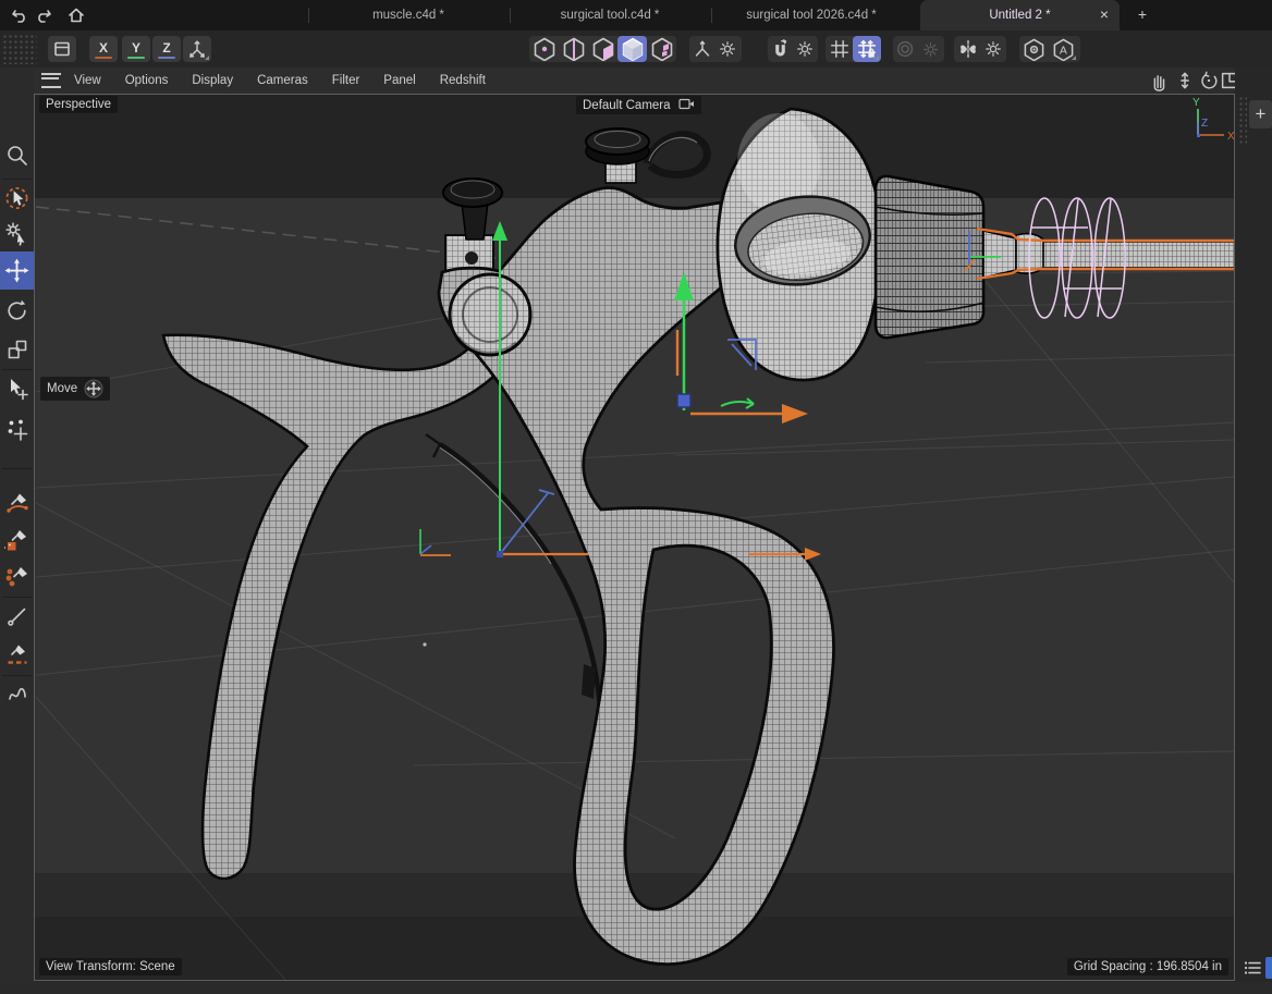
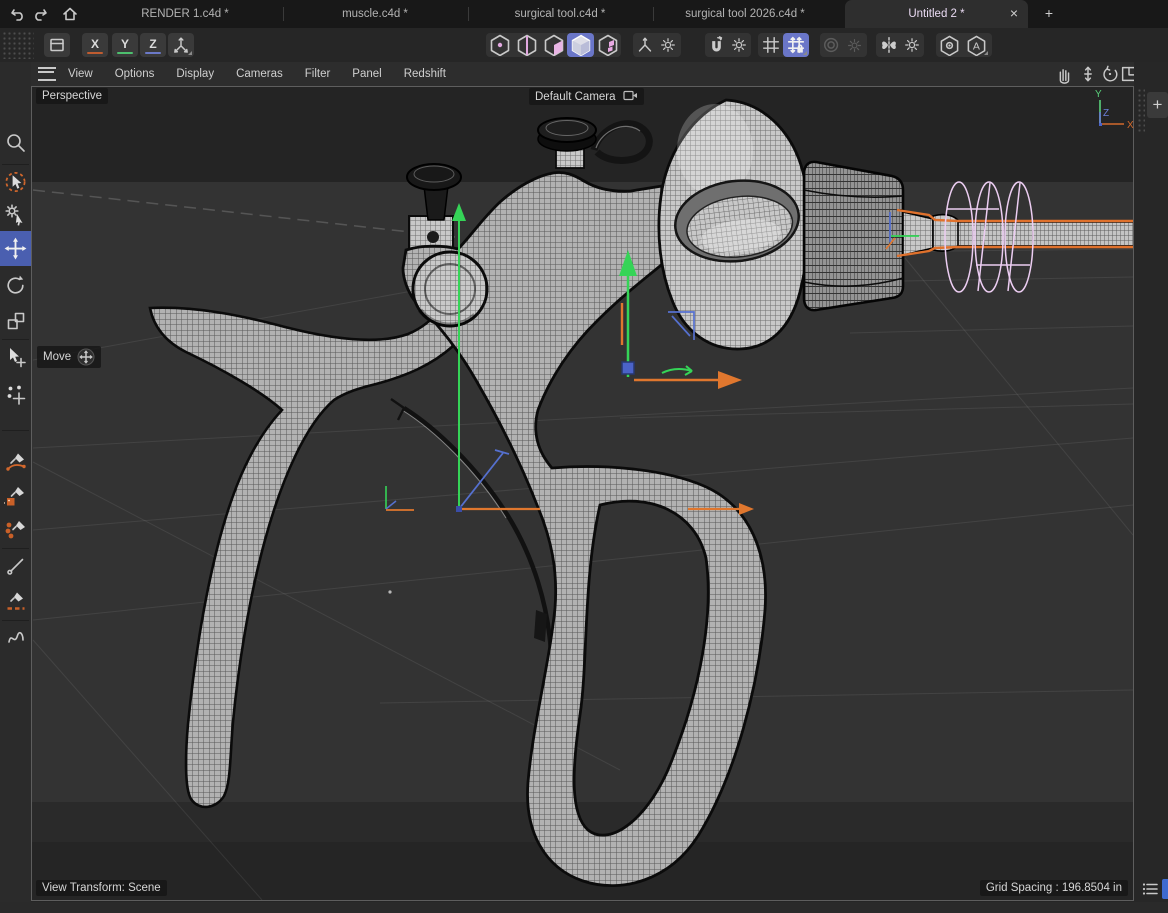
+ RENDER 1.c4d *
  muscle.c4d *
  surgical tool.c4d *
  surgical tool 2026.c4d *
  Untitled 2 *
  ×
  +
  X
  Y
  Z
  A
  View
  Options
  Display
  Cameras
  Filter
  Panel
  Redshift
  +
  Perspective
  Default Camera
  Move
  View Transform: Scene
  Grid Spacing : 196.8504 in
  Y
  Z
  X
